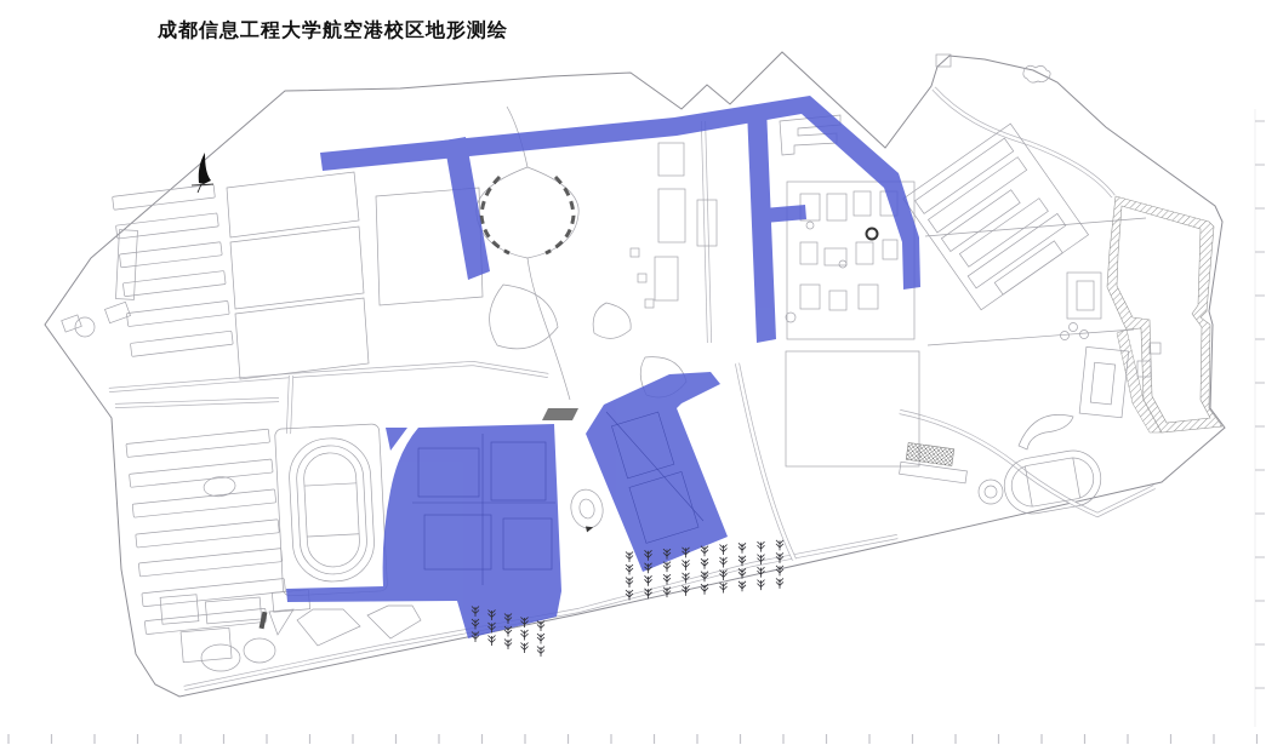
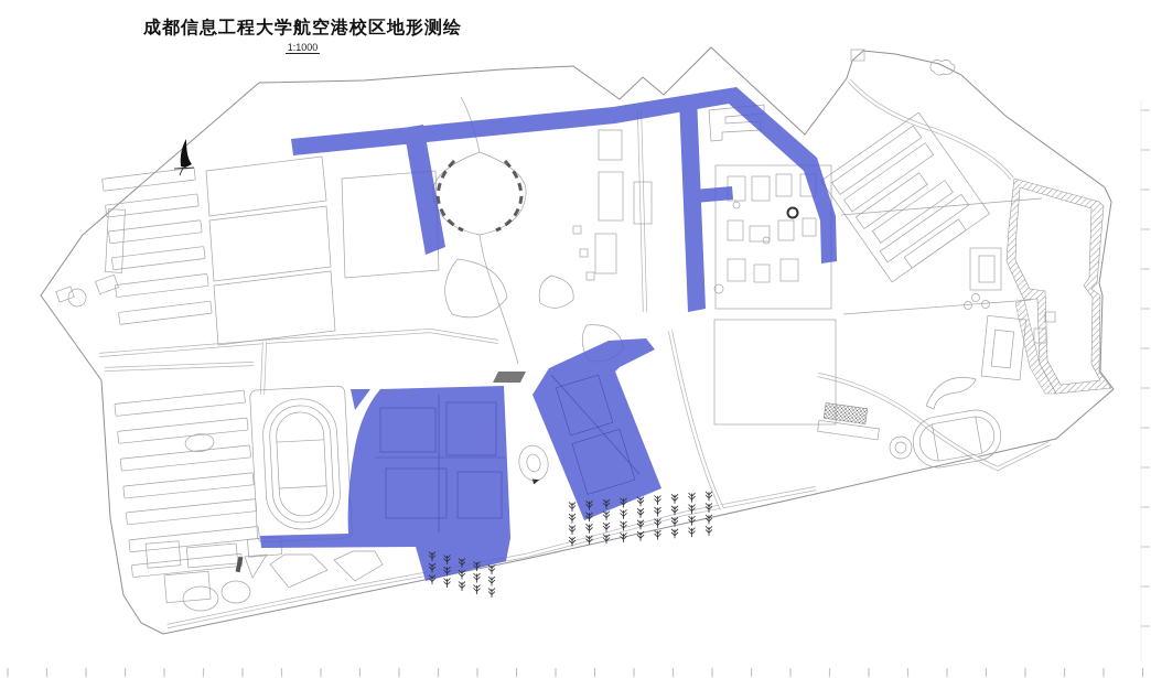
  成都信息工程大学航空港校区地形测绘
+ 1:1000
